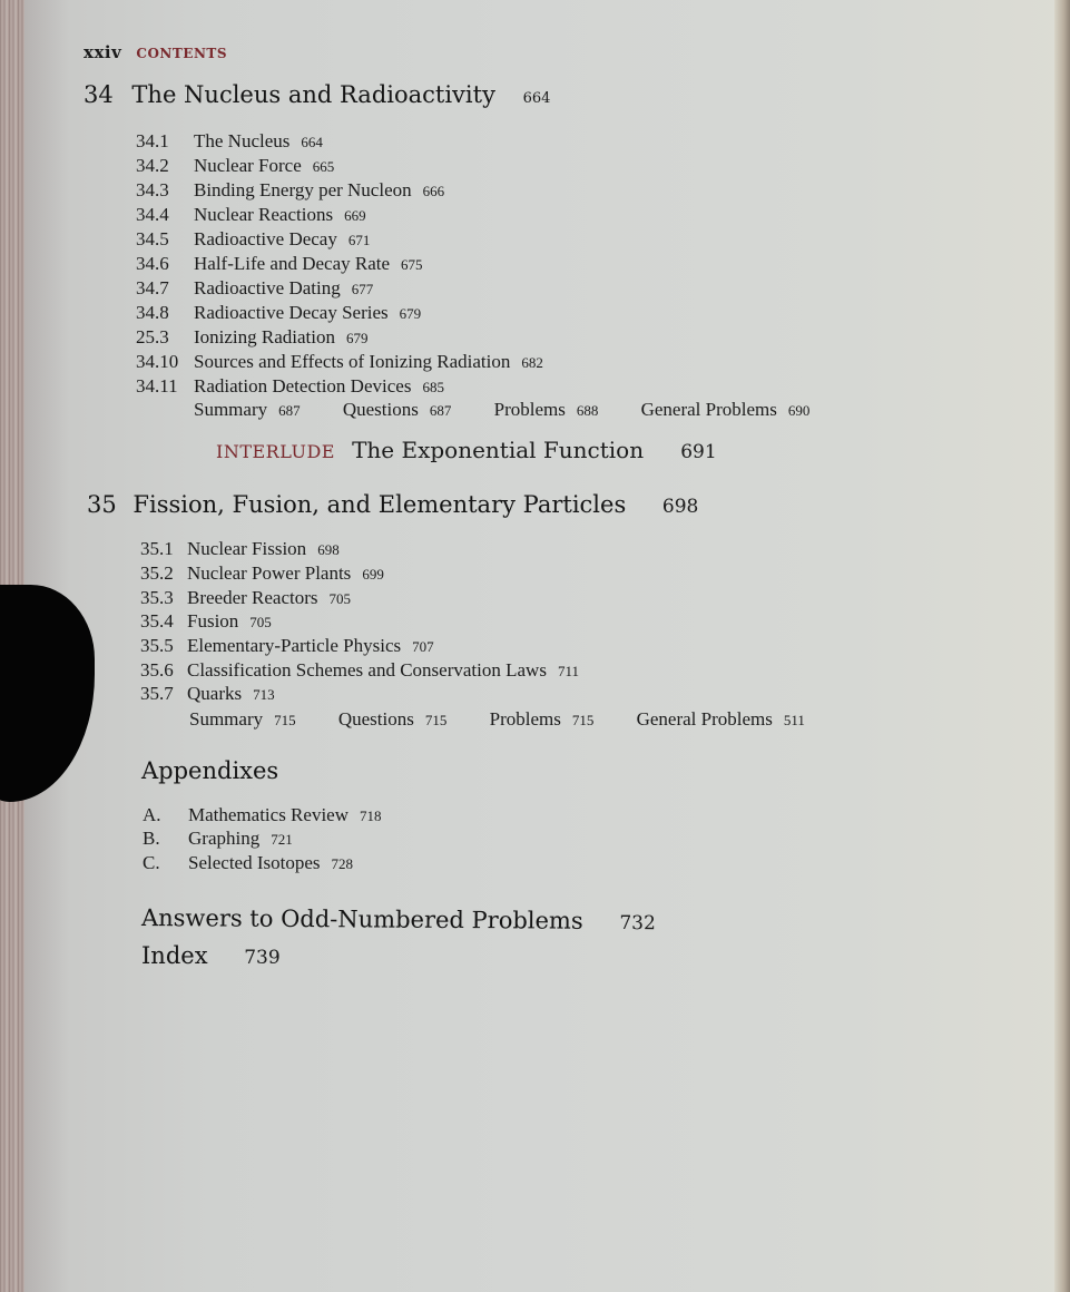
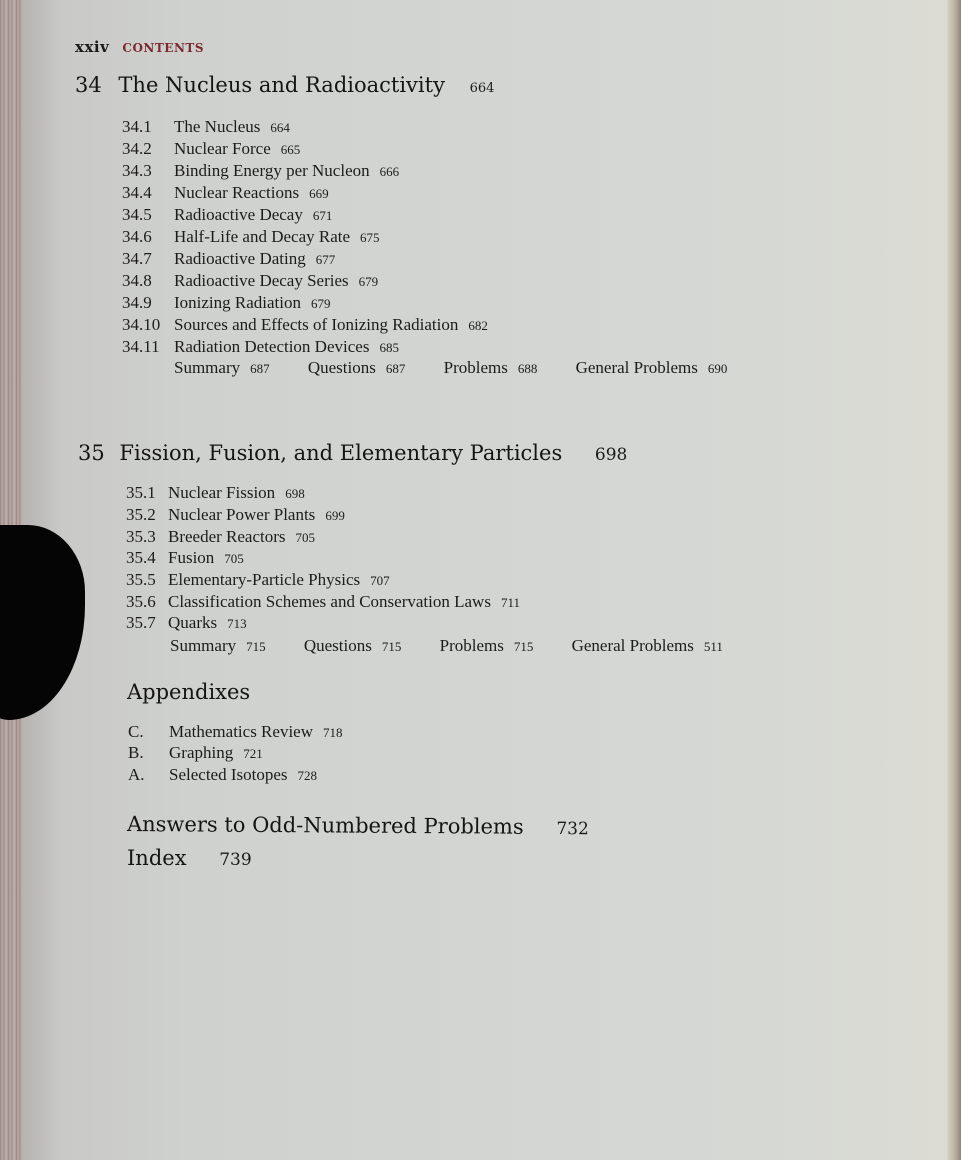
  xxiv CONTENTS
  34 The Nucleus and Radioactivity 664
  34.1 The Nucleus 664
  34.2 Nuclear Force 665
  34.3 Binding Energy per Nucleon 666
  34.4 Nuclear Reactions 669
  34.5 Radioactive Decay 671
  34.6 Half-Life and Decay Rate 675
  34.7 Radioactive Dating 677
  34.8 Radioactive Decay Series 679
- 25.3 Ionizing Radiation 679
+ 34.9 Ionizing Radiation 679
  34.10 Sources and Effects of Ionizing Radiation 682
  34.11 Radiation Detection Devices 685
  Summary 687 Questions 687 Problems 688 General Problems 690
- INTERLUDE The Exponential Function 691
  35 Fission, Fusion, and Elementary Particles 698
  35.1 Nuclear Fission 698
  35.2 Nuclear Power Plants 699
  35.3 Breeder Reactors 705
  35.4 Fusion 705
  35.5 Elementary-Particle Physics 707
  35.6 Classification Schemes and Conservation Laws 711
  35.7 Quarks 713
  Summary 715 Questions 715 Problems 715 General Problems 511
  Appendixes
- A. Mathematics Review 718
+ C. Mathematics Review 718
  B. Graphing 721
- C. Selected Isotopes 728
+ A. Selected Isotopes 728
  Answers to Odd-Numbered Problems 732
  Index 739
